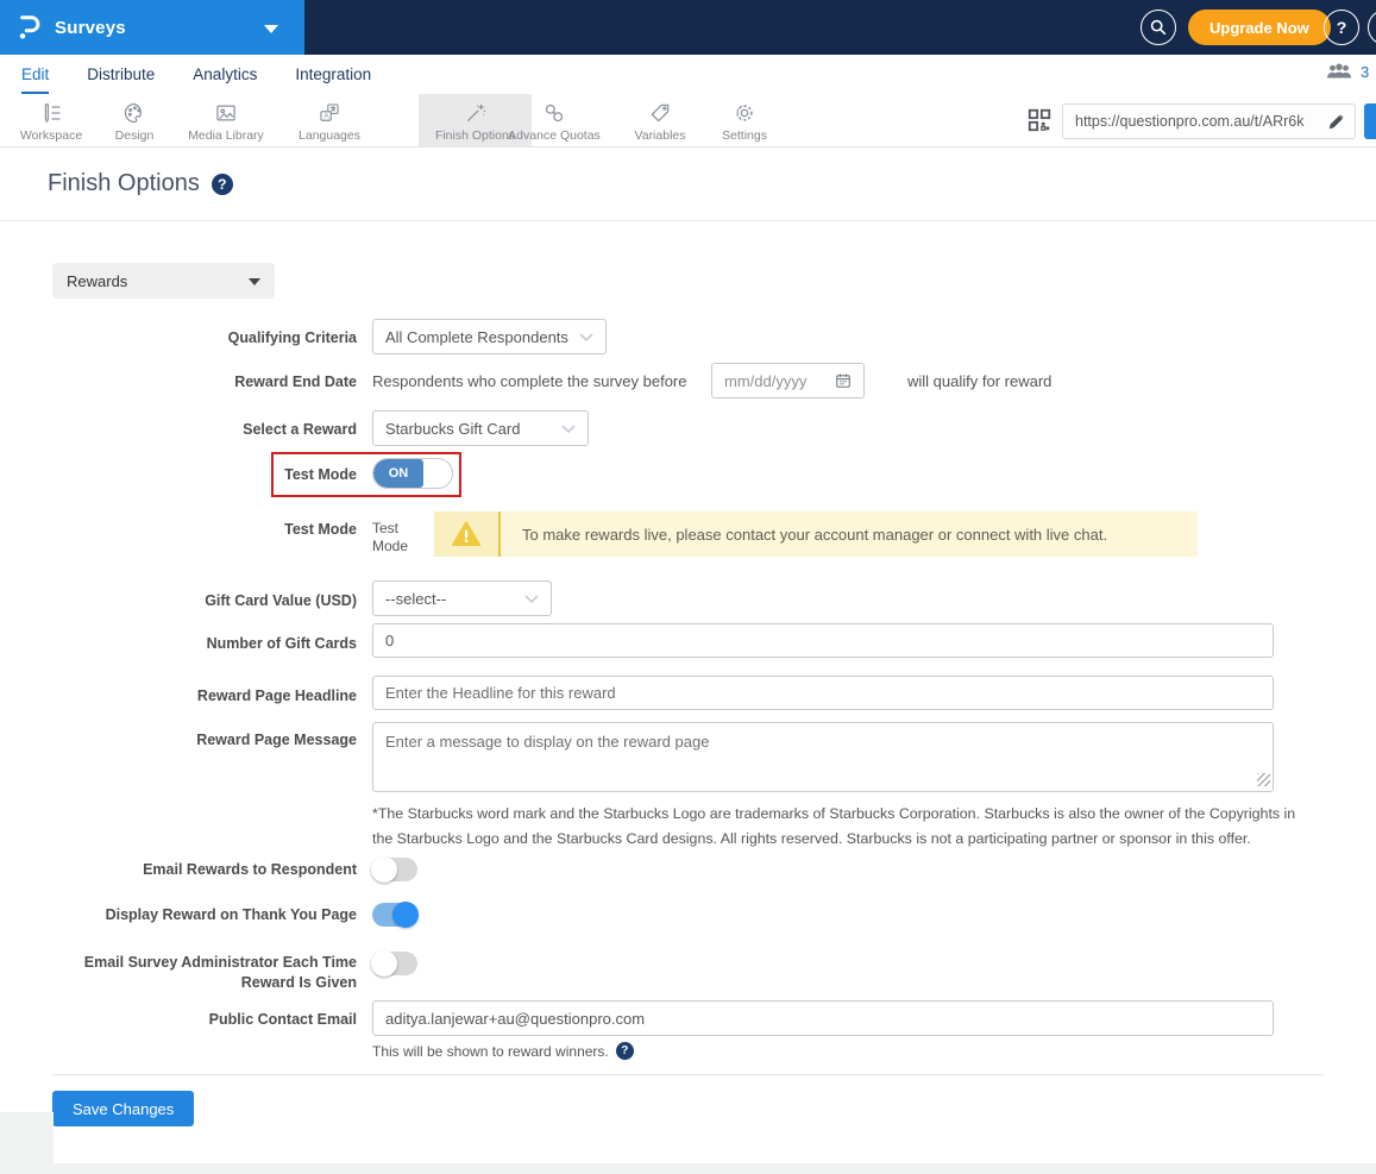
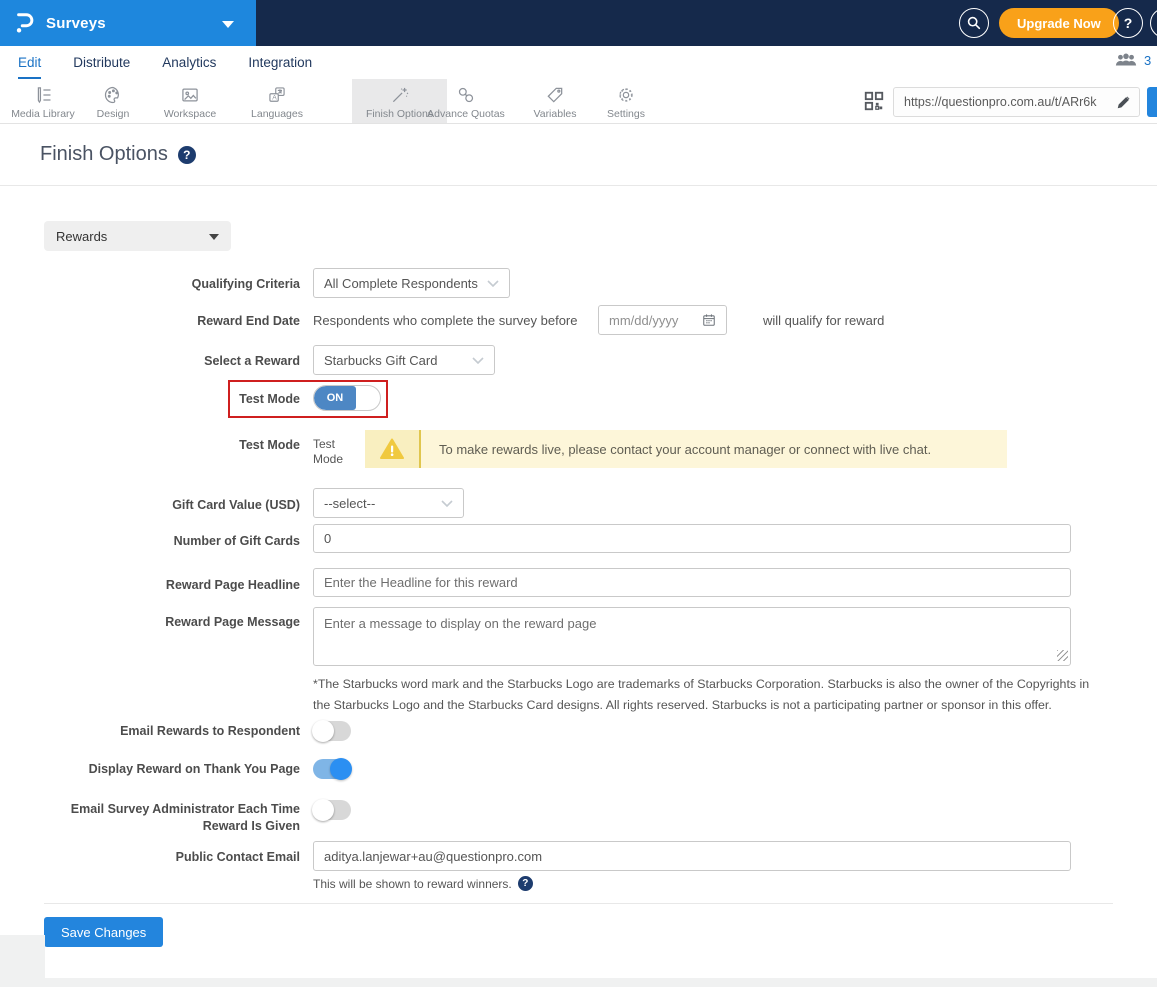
  Surveys
  Upgrade Now
  ?
  Edit
  Distribute
  Analytics
  Integration
  3
- Workspace
+ Media Library
  Design
- Media Library
+ Workspace
  Languages
  Finish Options
  Advance Quotas
  Variables
  Settings
  https://questionpro.com.au/t/ARr6k
  Finish Options
  ?
  Rewards
  Qualifying Criteria
  All Complete Respondents
  Reward End Date
  Respondents who complete the survey before
  mm/dd/yyyy
  will qualify for reward
  Select a Reward
  Starbucks Gift Card
  Test Mode
  ON
  Test Mode
  Test Mode
  To make rewards live, please contact your account manager or connect with live chat.
  Gift Card Value (USD)
  --select--
  Number of Gift Cards
  0
  Reward Page Headline
  Enter the Headline for this reward
  Reward Page Message
  Enter a message to display on the reward page
  *The Starbucks word mark and the Starbucks Logo are trademarks of Starbucks Corporation. Starbucks is also the owner of the Copyrights in the Starbucks Logo and the Starbucks Card designs. All rights reserved. Starbucks is not a participating partner or sponsor in this offer.
  Email Rewards to Respondent
  Display Reward on Thank You Page
  Email Survey Administrator Each Time Reward Is Given
  Public Contact Email
  aditya.lanjewar+au@questionpro.com
  This will be shown to reward winners.
  ?
  Save Changes
